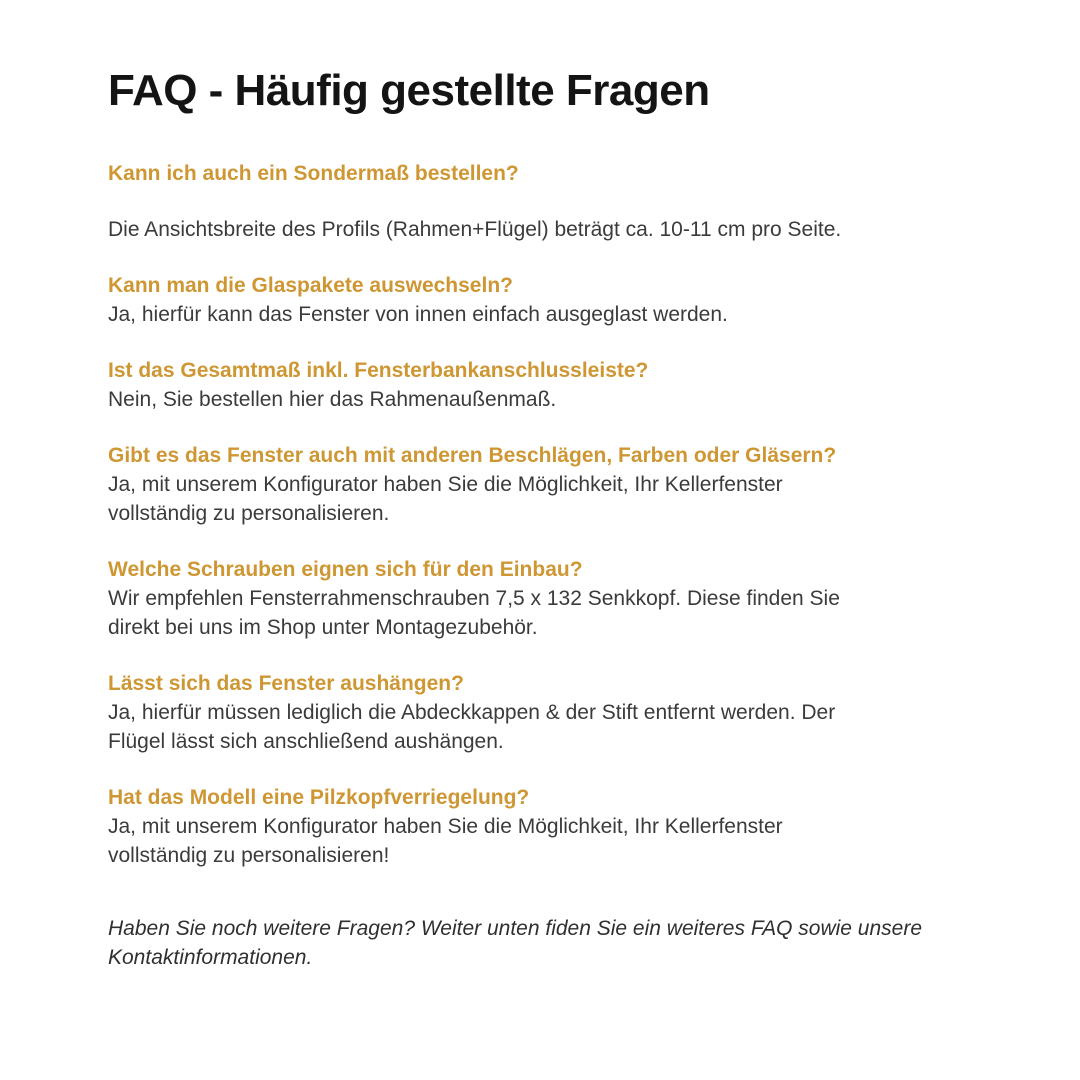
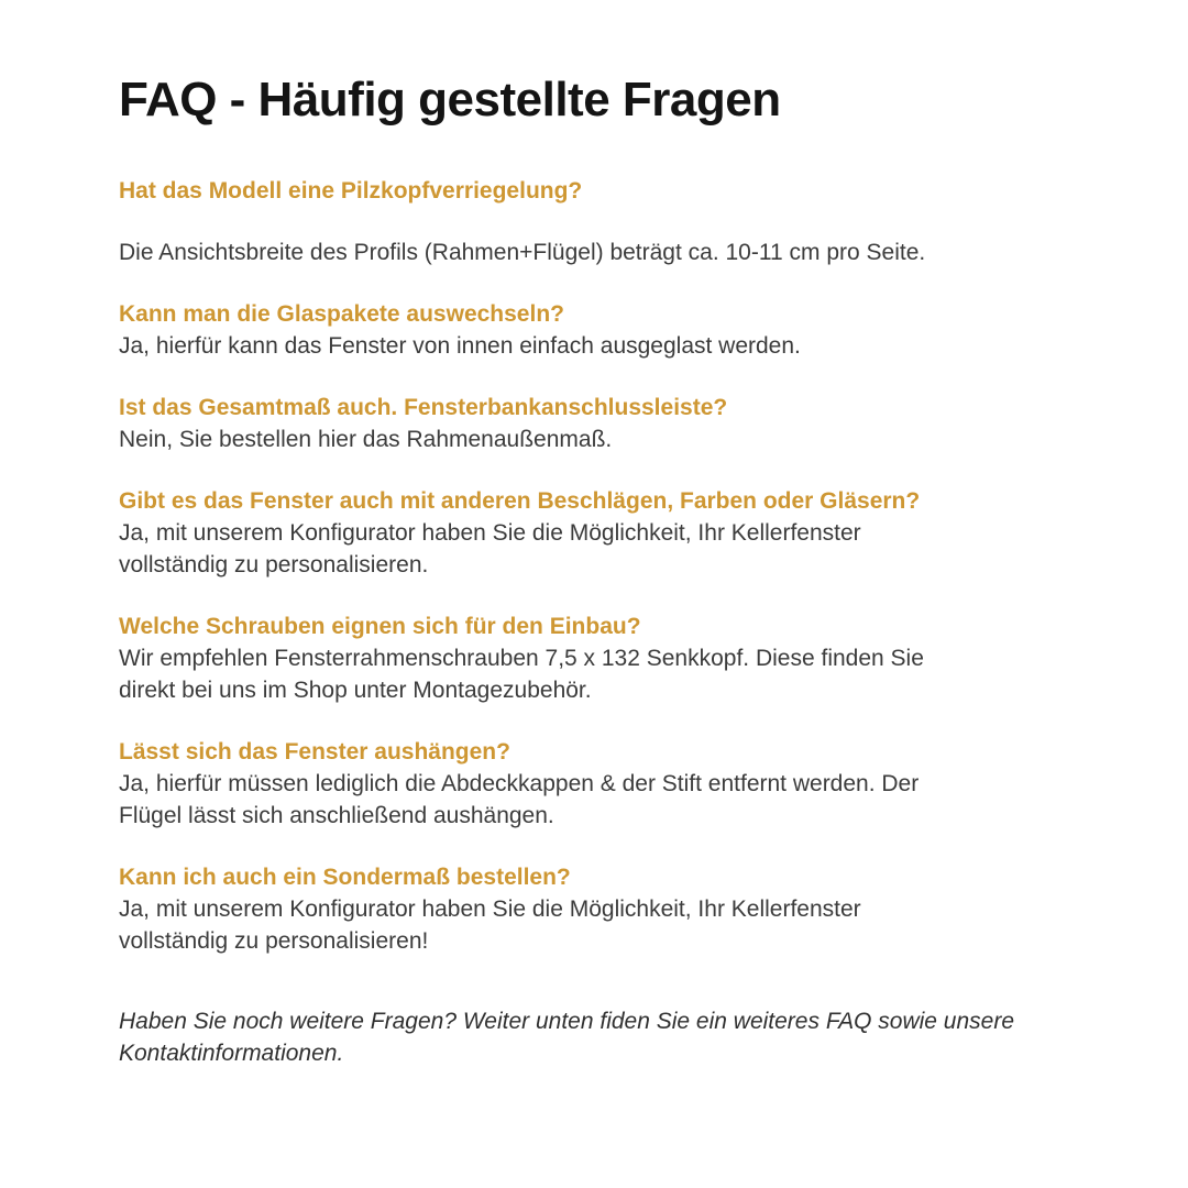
  FAQ - Häufig gestellte Fragen
- Kann ich auch ein Sondermaß bestellen?
+ Hat das Modell eine Pilzkopfverriegelung?
  Die Ansichtsbreite des Profils (Rahmen+Flügel) beträgt ca. 10-11 cm pro Seite.
  Kann man die Glaspakete auswechseln?
  Ja, hierfür kann das Fenster von innen einfach ausgeglast werden.
- Ist das Gesamtmaß inkl. Fensterbankanschlussleiste?
+ Ist das Gesamtmaß auch. Fensterbankanschlussleiste?
  Nein, Sie bestellen hier das Rahmenaußenmaß.
  Gibt es das Fenster auch mit anderen Beschlägen, Farben oder Gläsern?
  Ja, mit unserem Konfigurator haben Sie die Möglichkeit, Ihr Kellerfenster
  vollständig zu personalisieren.
  Welche Schrauben eignen sich für den Einbau?
  Wir empfehlen Fensterrahmenschrauben 7,5 x 132 Senkkopf. Diese finden Sie
  direkt bei uns im Shop unter Montagezubehör.
  Lässt sich das Fenster aushängen?
  Ja, hierfür müssen lediglich die Abdeckkappen & der Stift entfernt werden. Der
  Flügel lässt sich anschließend aushängen.
- Hat das Modell eine Pilzkopfverriegelung?
+ Kann ich auch ein Sondermaß bestellen?
  Ja, mit unserem Konfigurator haben Sie die Möglichkeit, Ihr Kellerfenster
  vollständig zu personalisieren!
  Haben Sie noch weitere Fragen? Weiter unten fiden Sie ein weiteres FAQ sowie unsere
  Kontaktinformationen.
